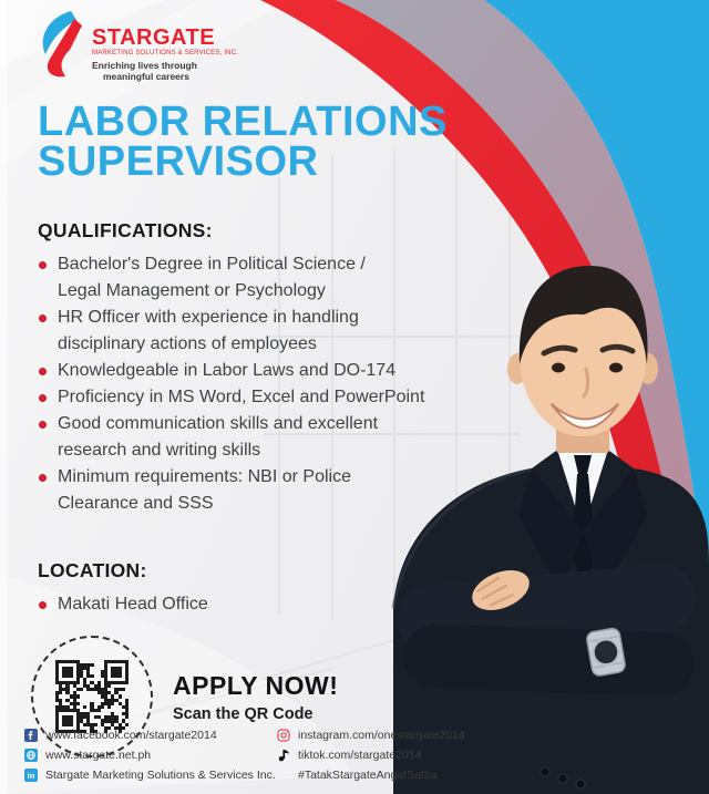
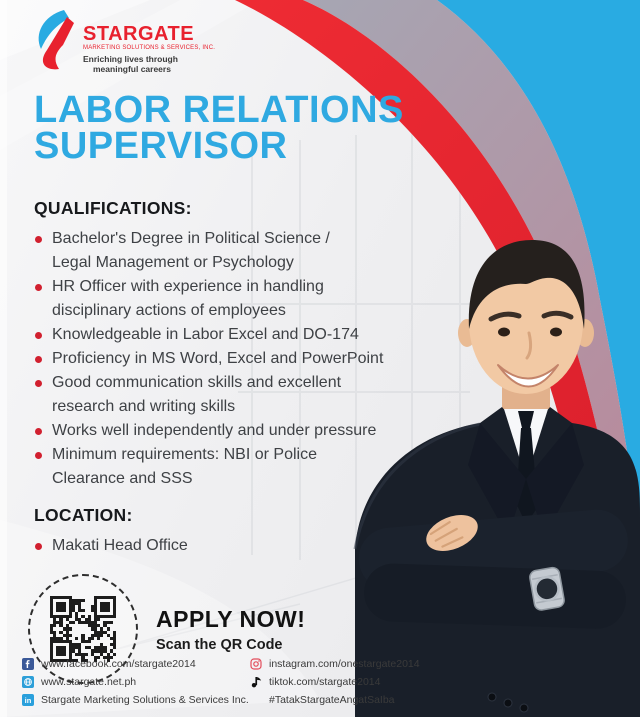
  STARGATE
  Enriching lives through
  meaningful careers
  LABOR RELATIONS
  SUPERVISOR
  QUALIFICATIONS:
  Bachelor's Degree in Political Science /
  Legal Management or Psychology
  HR Officer with experience in handling
  disciplinary actions of employees
- Knowledgeable in Labor Laws and DO-174
+ Knowledgeable in Labor Excel and DO-174
  Proficiency in MS Word, Excel and PowerPoint
  Good communication skills and excellent
  research and writing skills
+ Works well independently and under pressure
  Minimum requirements: NBI or Police
  Clearance and SSS
  LOCATION:
  Makati Head Office
  APPLY NOW!
  Scan the QR Code
  www.facebook.com/stargate2014
  www.stargate.net.ph
  in
  Stargate Marketing Solutions & Services Inc.
  instagram.com/onestargate2014
  tiktok.com/stargate2014
  #TatakStargateAngatSaIba
